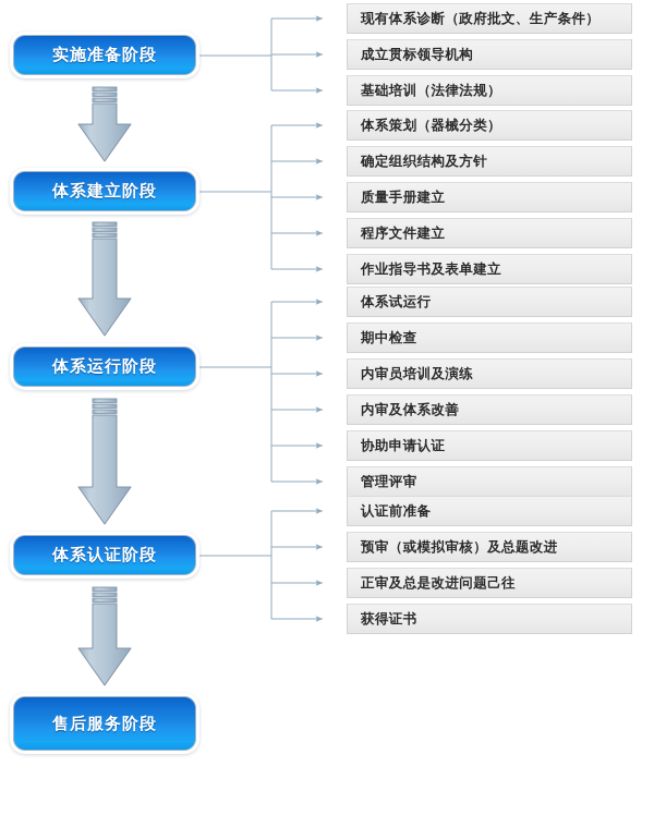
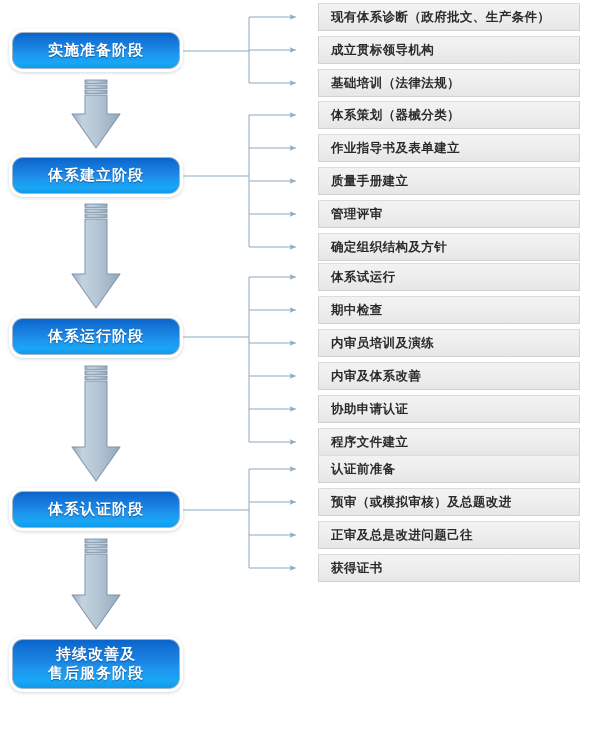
  实施准备阶段
  现有体系诊断（政府批文、生产条件）
  成立贯标领导机构
  基础培训（法律法规）
  体系建立阶段
  体系策划（器械分类）
- 确定组织结构及方针
+ 作业指导书及表单建立
  质量手册建立
- 程序文件建立
+ 管理评审
- 作业指导书及表单建立
+ 确定组织结构及方针
  体系运行阶段
  体系试运行
  期中检查
  内审员培训及演练
  内审及体系改善
  协助申请认证
- 管理评审
+ 程序文件建立
  体系认证阶段
  认证前准备
  预审（或模拟审核）及总题改进
  正审及总是改进问题己往
  获得证书
+ 持续改善及
  售后服务阶段
